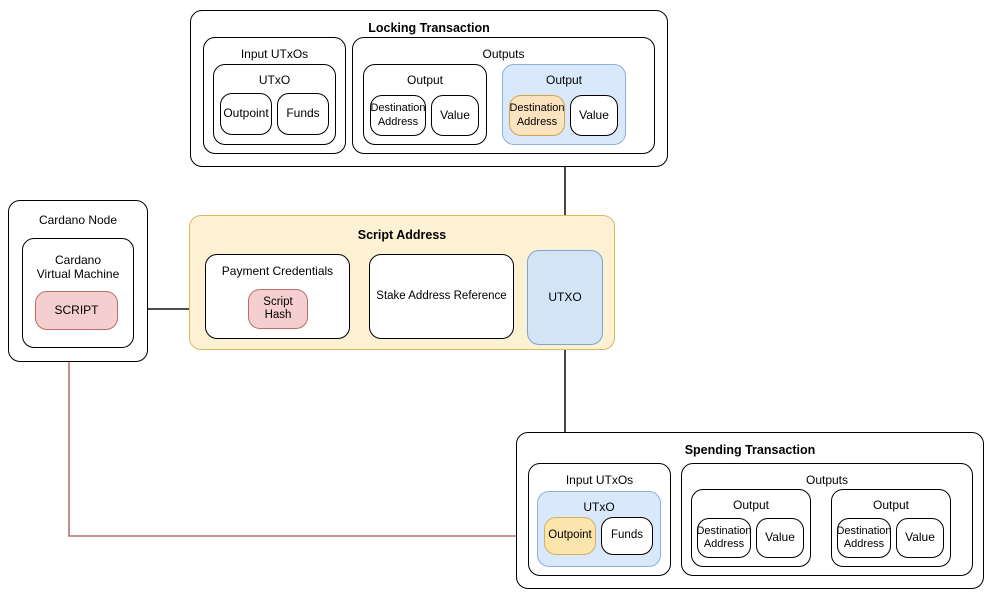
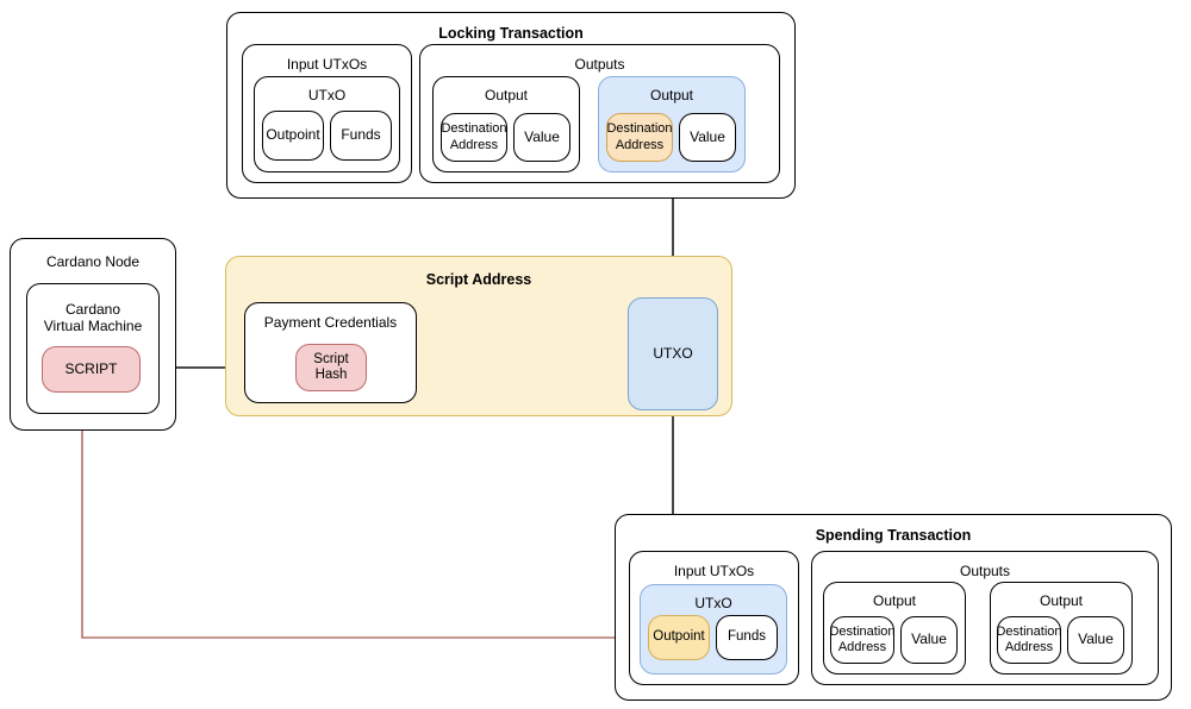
  Locking Transaction
  Input UTxOs
  UTxO
  Outpoint
  Funds
  Outputs
  Output
  Destination Address
  Value
  Output
  Destination Address
  Value
  Cardano Node
  Cardano
  Virtual Machine
  SCRIPT
  Script Address
  Payment Credentials
  Script Hash
- Stake Address Reference
  UTXO
  Spending Transaction
  Input UTxOs
  UTxO
  Outpoint
  Funds
  Outputs
  Output
  Destination Address
  Value
  Output
  Destination Address
  Value
